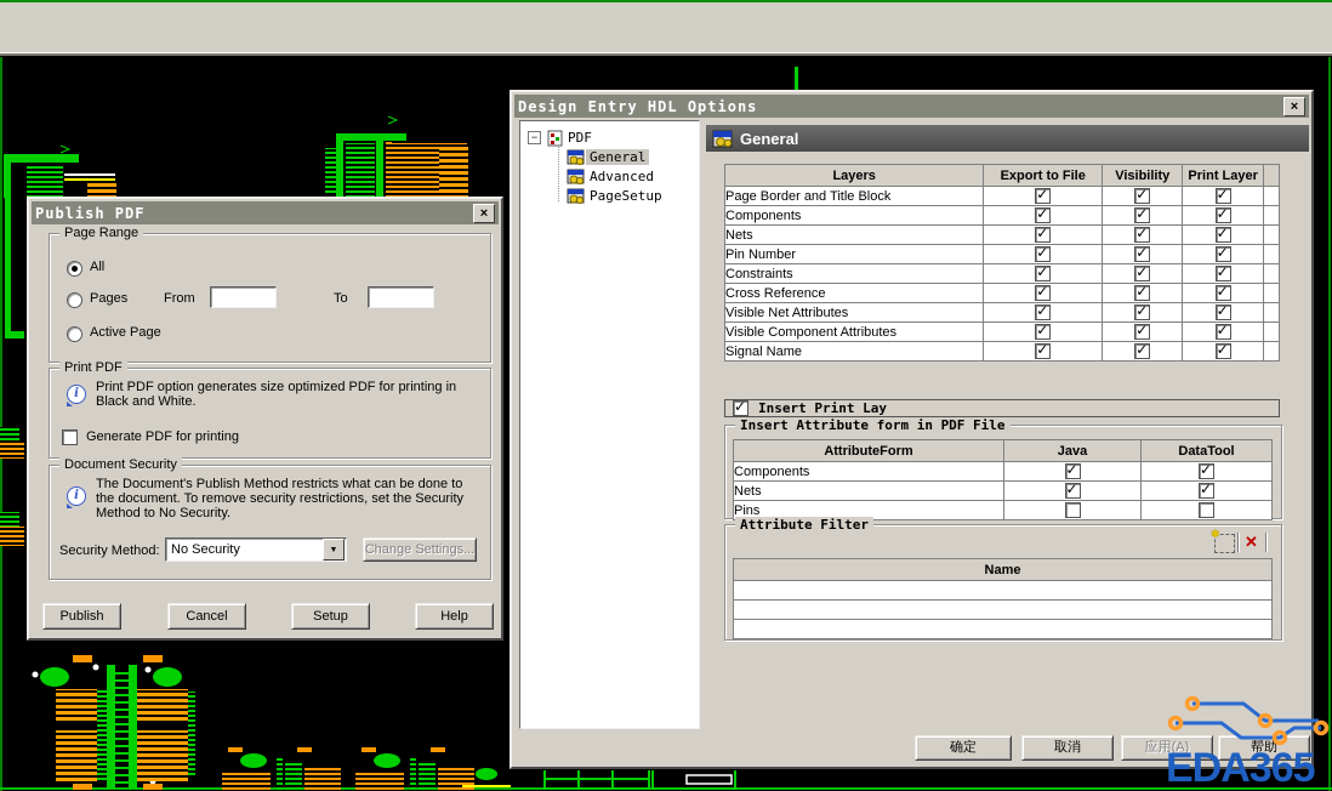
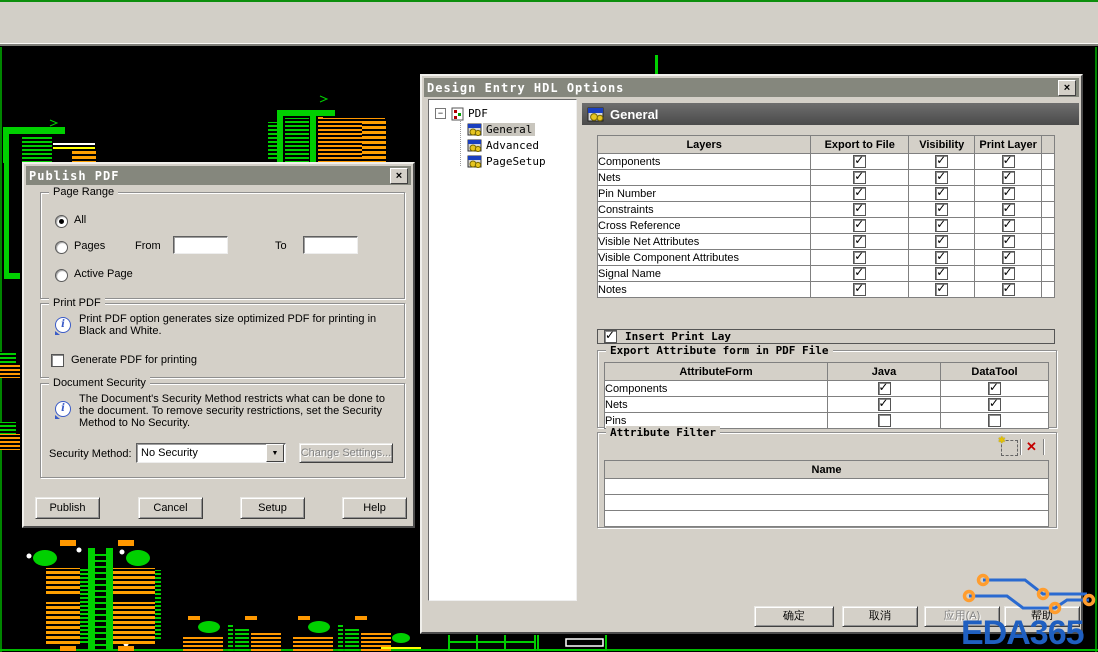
  Publish PDF
  ×
  Page Range
  All
  Pages
  From
  To
  Active Page
  Print PDF
  i
  Print PDF option generates size optimized PDF for printing in Black and White.
  Generate PDF for printing
  Document Security
  i
- The Document's Publish Method restricts what can be done to the document. To remove security restrictions, set the Security Method to No Security.
+ The Document's Security Method restricts what can be done to the document. To remove security restrictions, set the Security Method to No Security.
  Security Method:
  No Security
  Change Settings...
  Publish
  Cancel
  Setup
  Help
  Design Entry HDL Options
  ×
  −
  PDF
  General
  Advanced
  PageSetup
  General
  Layers	Export to File	Visibility	Print Layer
- Page Border and Title Block
  Components
  Nets
  Pin Number
  Constraints
  Cross Reference
  Visible Net Attributes
  Visible Component Attributes
  Signal Name
+ Notes
  Insert Print Lay
- Insert Attribute form in PDF File
+ Export Attribute form in PDF File
  AttributeForm	Java	DataTool
  Components
  Nets
  Pins
  Attribute Filter
  ✕
  Name
  确定
  取消
  应用(A)
  帮助
  EDA365
